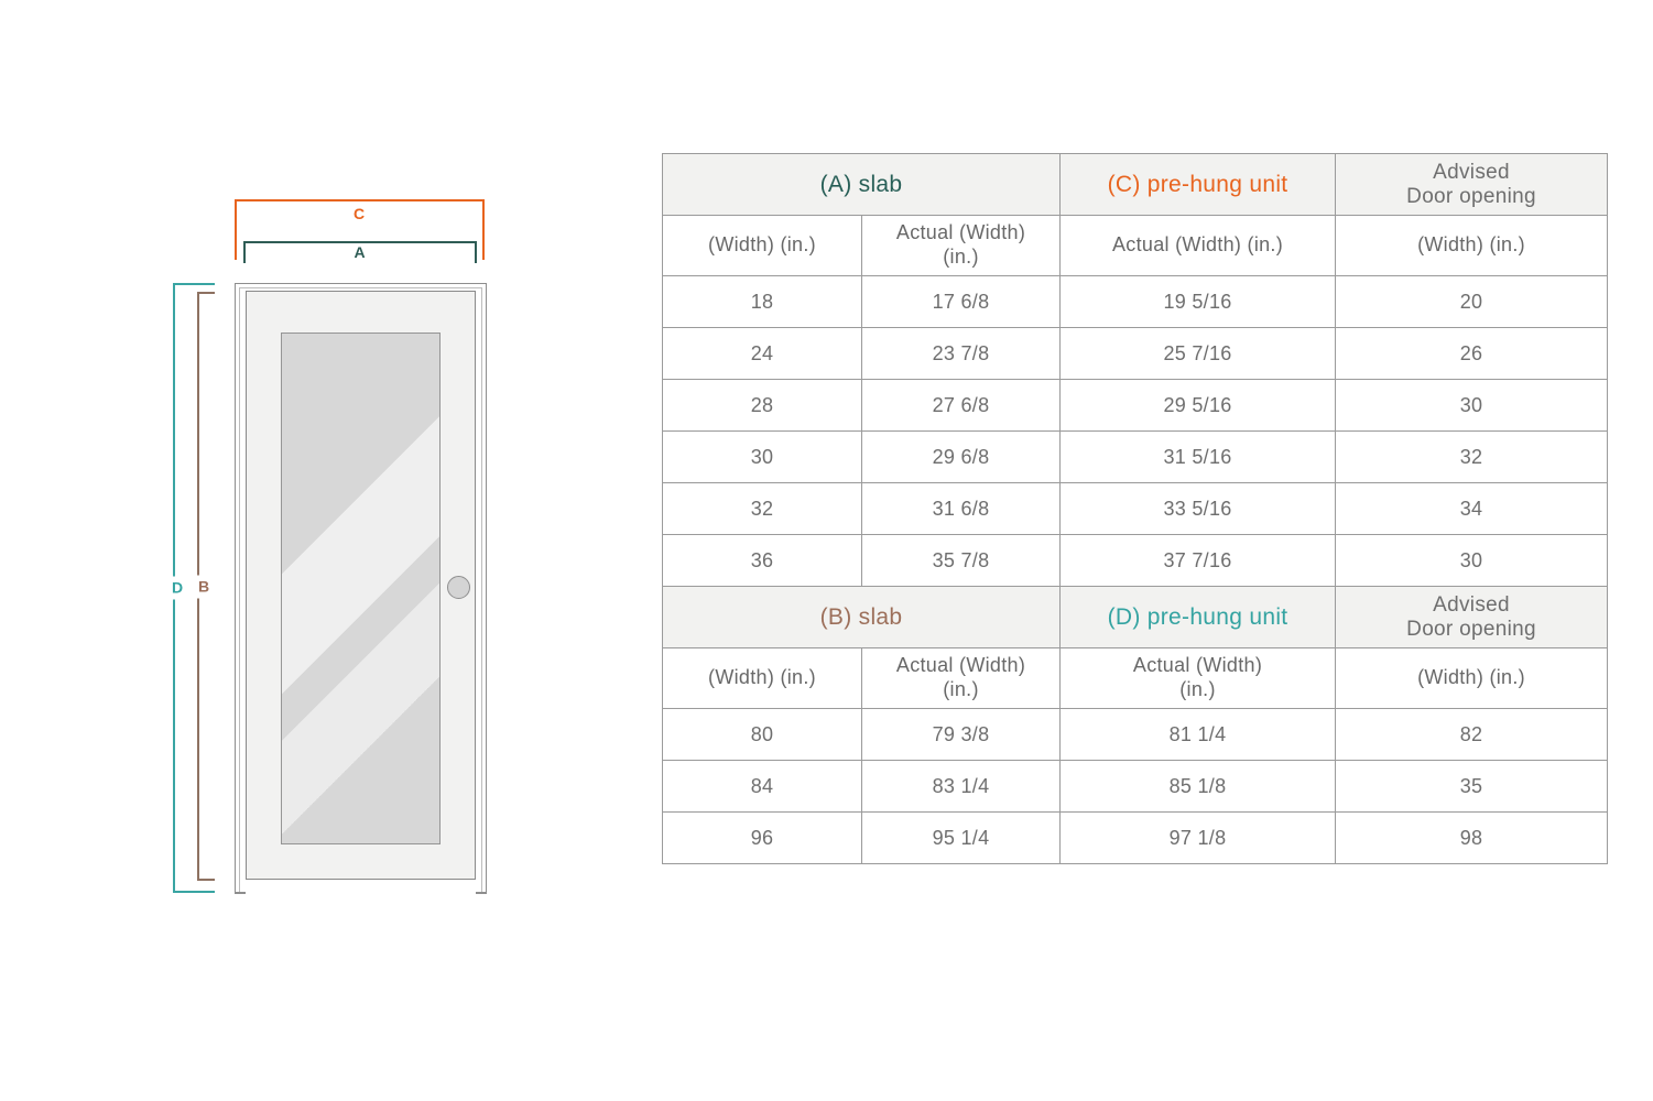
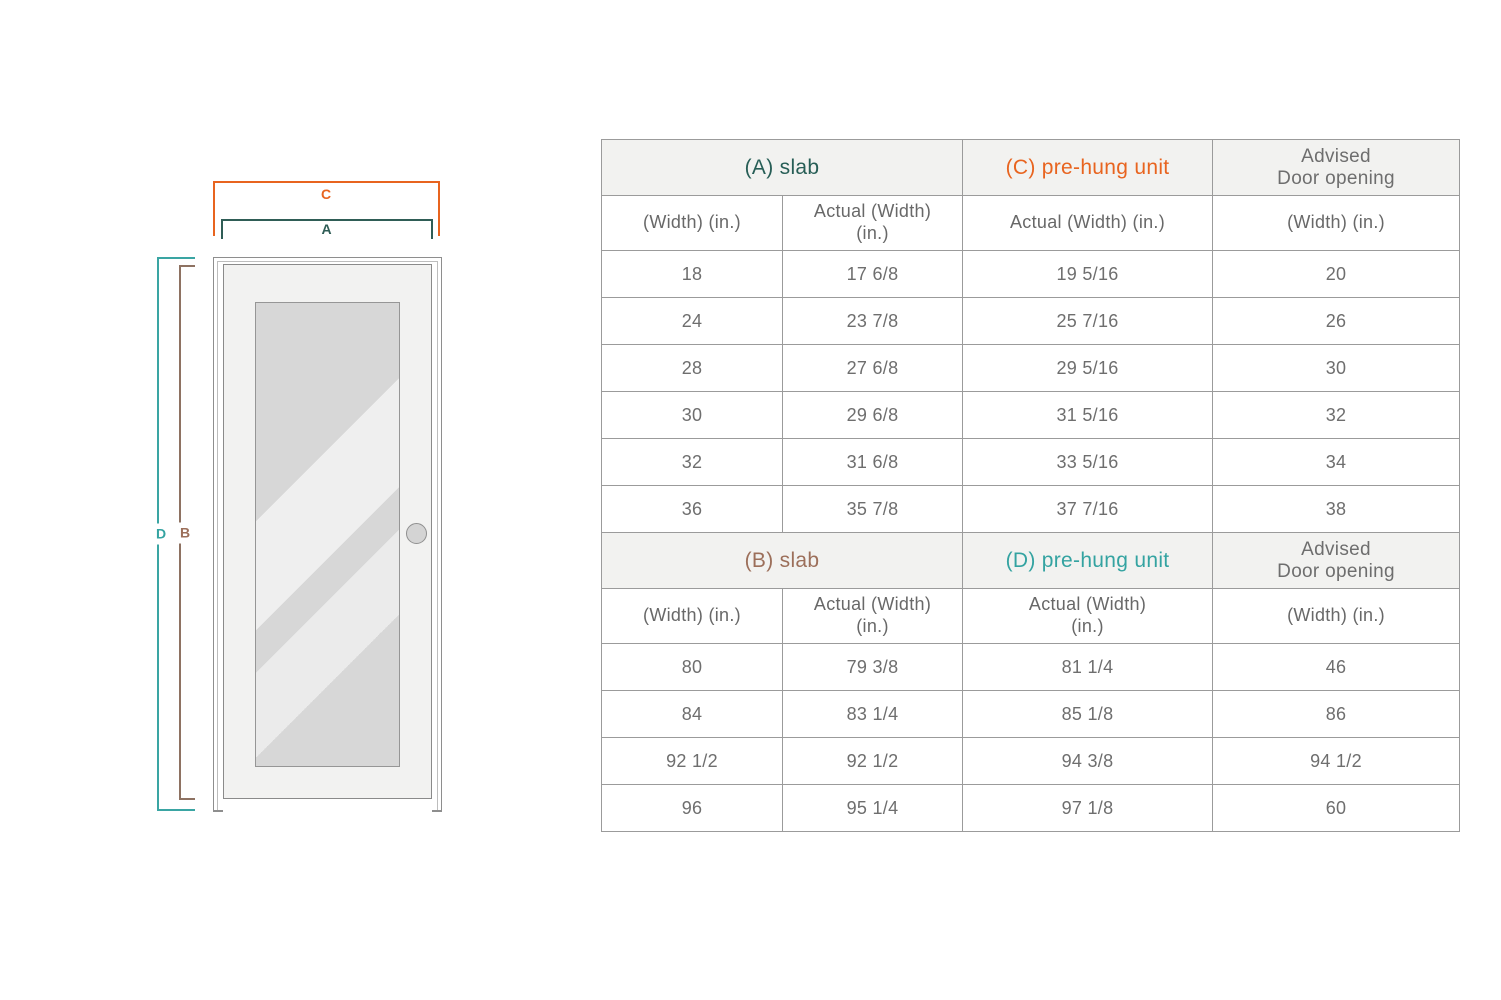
  C
  A
  D
  B
  (A) slab	(C) pre-hung unit	Advised Door opening
  (Width) (in.)	Actual (Width) (in.)	Actual (Width) (in.)	(Width) (in.)
  18	17 6/8	19 5/16	20
  24	23 7/8	25 7/16	26
  28	27 6/8	29 5/16	30
  30	29 6/8	31 5/16	32
  32	31 6/8	33 5/16	34
- 36	35 7/8	37 7/16	30
+ 36	35 7/8	37 7/16	38
  (B) slab	(D) pre-hung unit	Advised Door opening
  (Width) (in.)	Actual (Width) (in.)	Actual (Width) (in.)	(Width) (in.)
- 80	79 3/8	81 1/4	82
+ 80	79 3/8	81 1/4	46
- 84	83 1/4	85 1/8	35
+ 84	83 1/4	85 1/8	86
+ 92 1/2	92 1/2	94 3/8	94 1/2
- 96	95 1/4	97 1/8	98
+ 96	95 1/4	97 1/8	60
